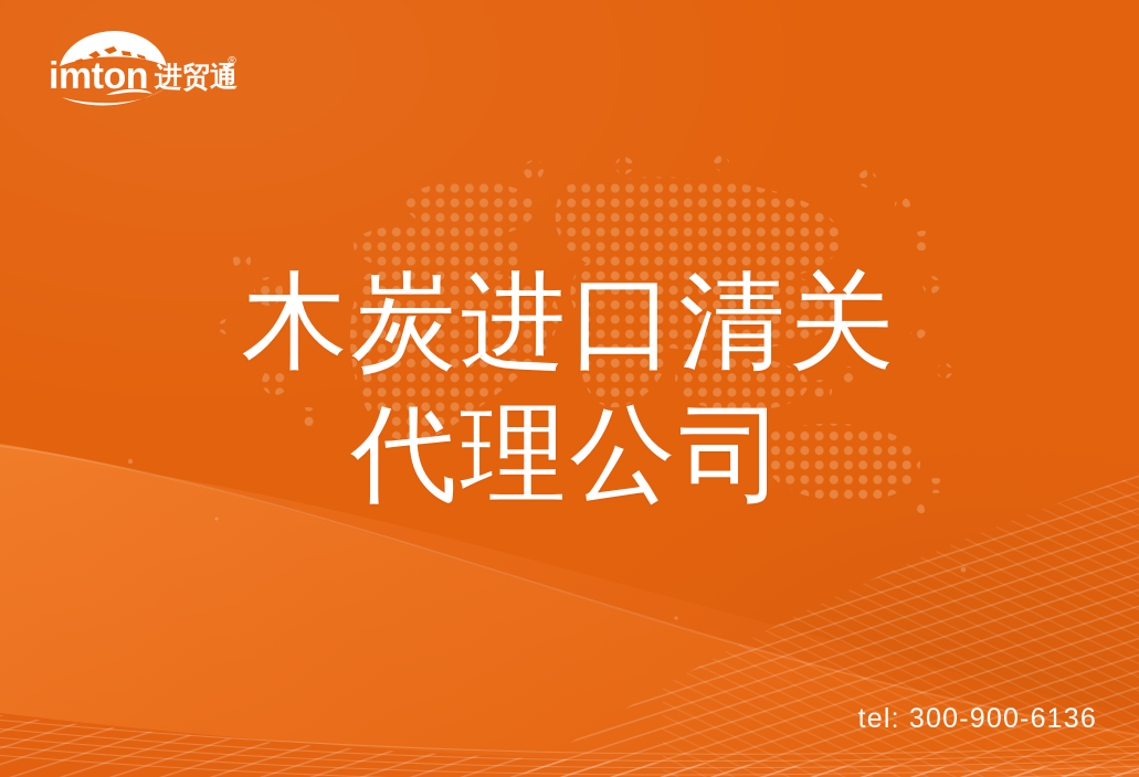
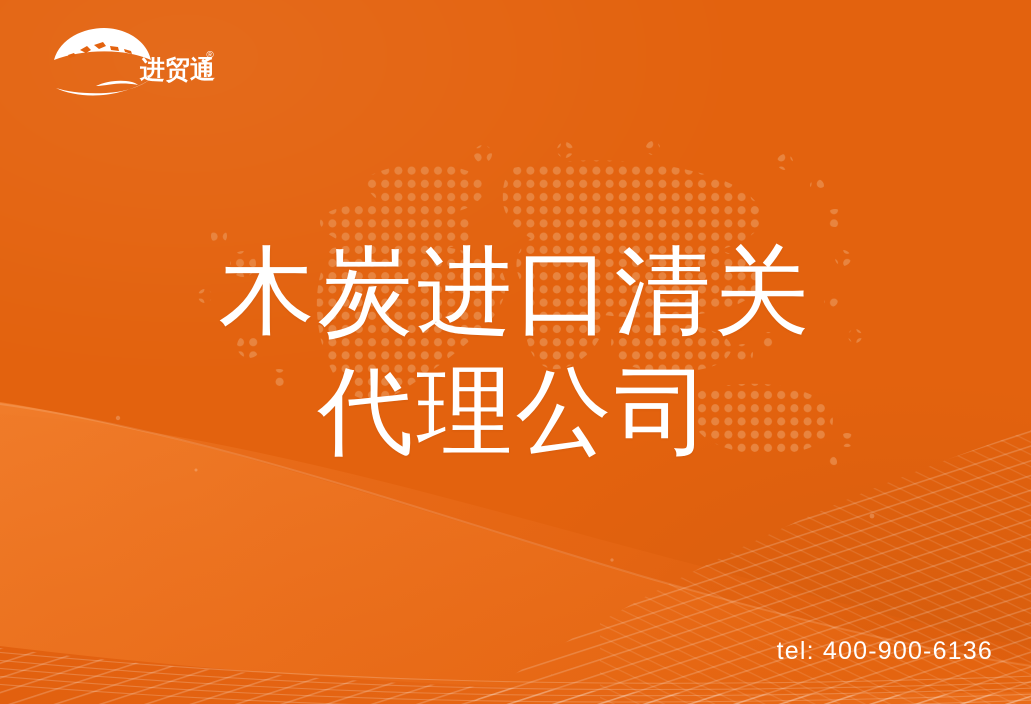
- imton
  进贸通
  ®
  木炭进口清关
  代理公司
- tel: 300-900-6136
+ tel: 400-900-6136
